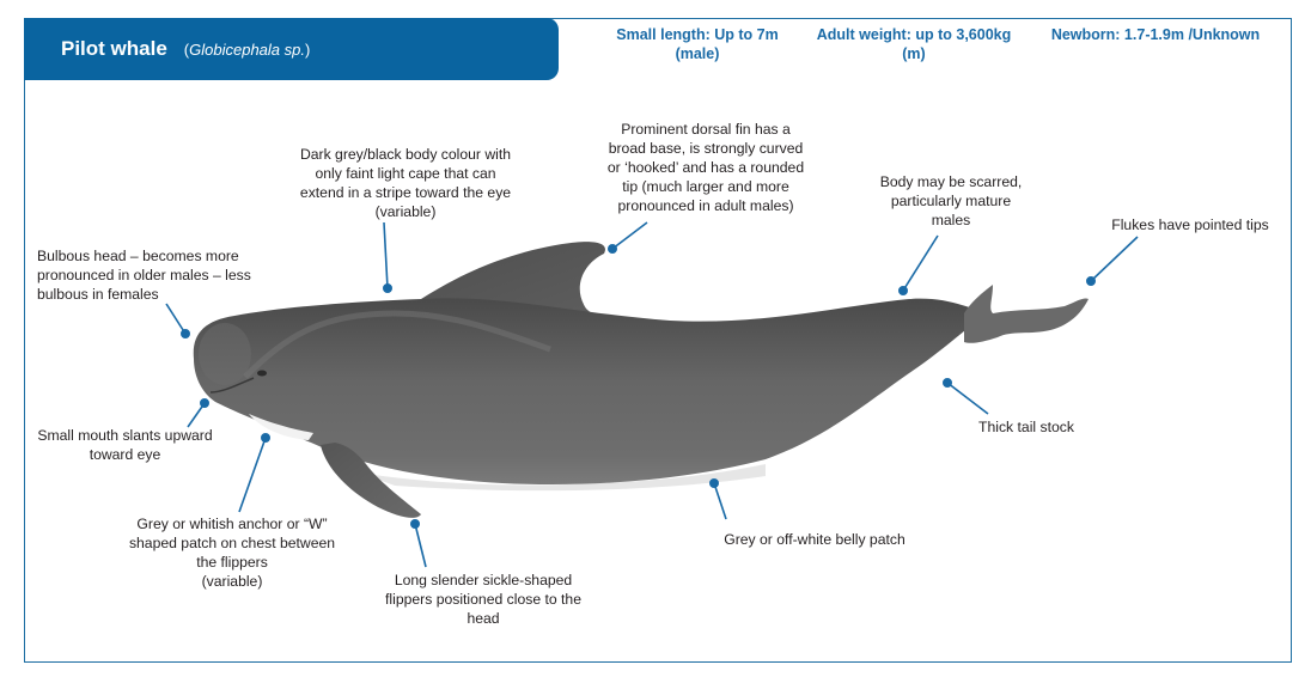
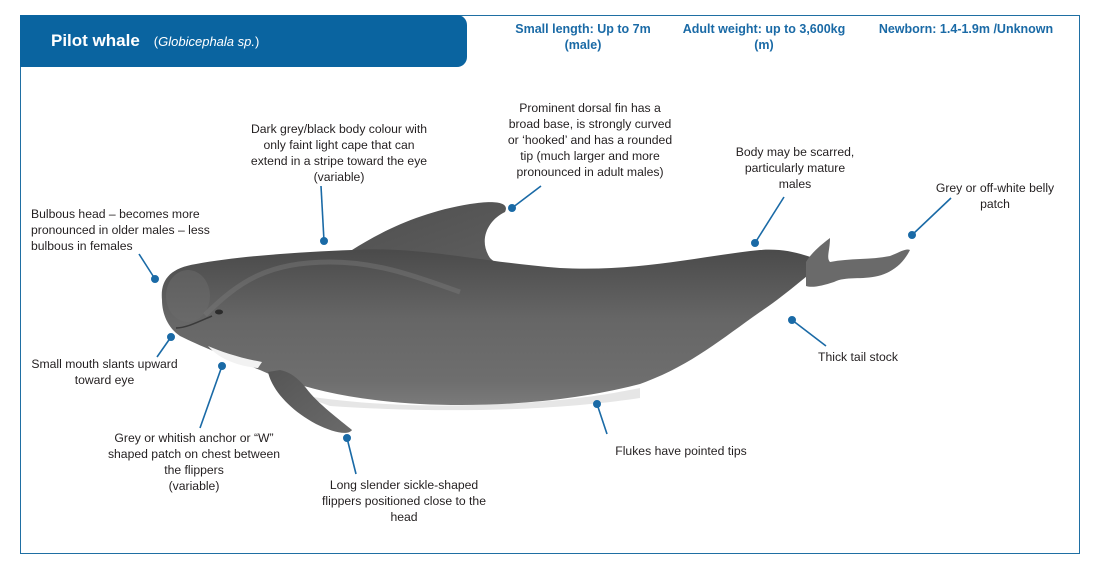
  Pilot whale
  (Globicephala sp.)
  Small length: Up to 7m (male)
  Adult weight: up to 3,600kg (m)
- Newborn: 1.7-1.9m /Unknown
+ Newborn: 1.4-1.9m /Unknown
  Dark grey/black body colour with
  only faint light cape that can
  extend in a stripe toward the eye
  (variable)
  Prominent dorsal fin has a
  broad base, is strongly curved
  or ‘hooked’ and has a rounded
  tip (much larger and more
  pronounced in adult males)
  Body may be scarred,
  particularly mature
  males
- Flukes have pointed tips
+ Grey or off-white belly patch
  Bulbous head – becomes more
  pronounced in older males – less
  bulbous in females
  Small mouth slants upward
  toward eye
  Grey or whitish anchor or “W”
  shaped patch on chest between
  the flippers
  (variable)
  Long slender sickle-shaped
  flippers positioned close to the
  head
- Grey or off-white belly patch
+ Flukes have pointed tips
  Thick tail stock
